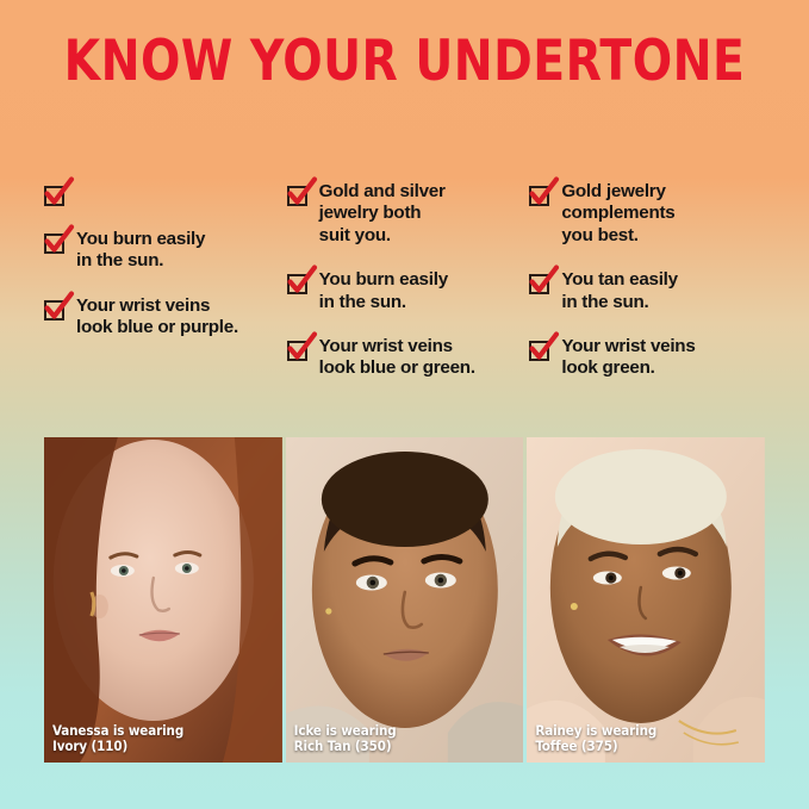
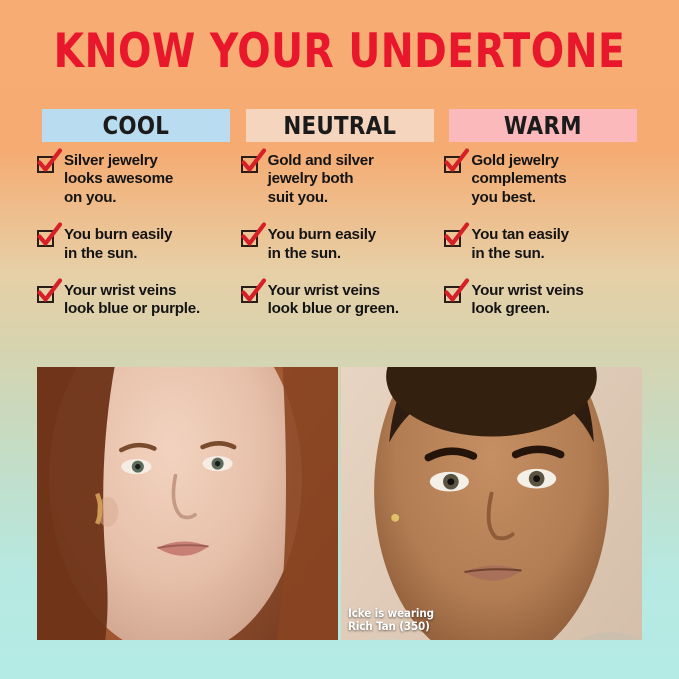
  KNOW YOUR UNDERTONE
+ COOL
+ NEUTRAL
+ WARM
+ Silver jewelry
+ looks awesome
+ on you.
  You burn easily
  in the sun.
  Your wrist veins
  look blue or purple.
  Gold and silver
  jewelry both
  suit you.
  You burn easily
  in the sun.
  Your wrist veins
  look blue or green.
  Gold jewelry
  complements
  you best.
  You tan easily
  in the sun.
  Your wrist veins
  look green.
- Vanessa is wearing
- Ivory (110)
  Icke is wearing
  Rich Tan (350)
- Rainey is wearing
- Toffee (375)
